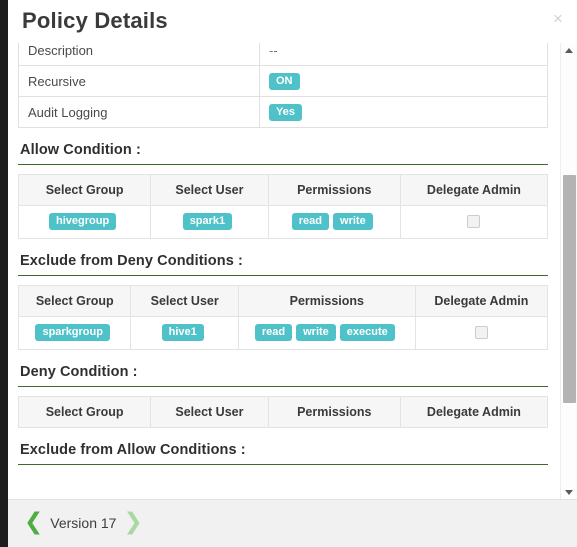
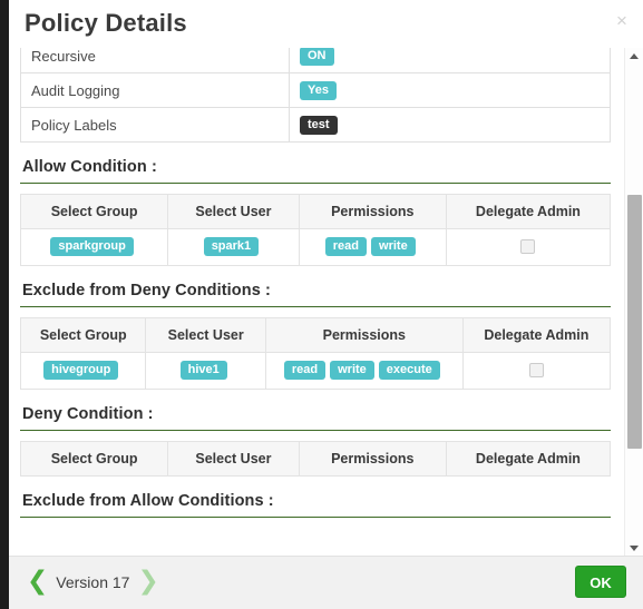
  Policy Details
  ×
- Description	--
  Recursive	ON
  Audit Logging	Yes
+ Policy Labels	test
  Allow Condition :
  Select Group	Select User	Permissions	Delegate Admin
- hivegroup	spark1	read write
+ sparkgroup	spark1	read write
  Exclude from Deny Conditions :
  Select Group	Select User	Permissions	Delegate Admin
- sparkgroup	hive1	read write execute
+ hivegroup	hive1	read write execute
  Deny Condition :
  Select Group	Select User	Permissions	Delegate Admin
  Exclude from Allow Conditions :
  ❮
  Version 17
  ❯
+ OK
